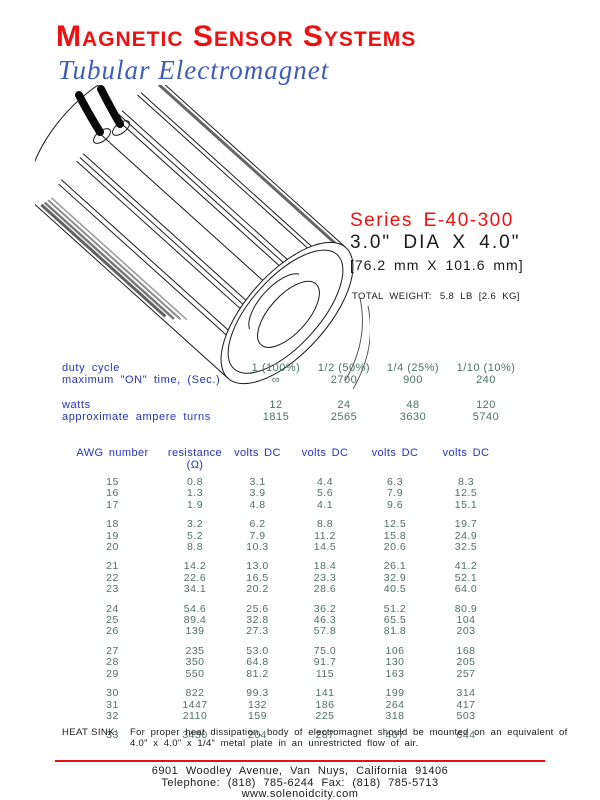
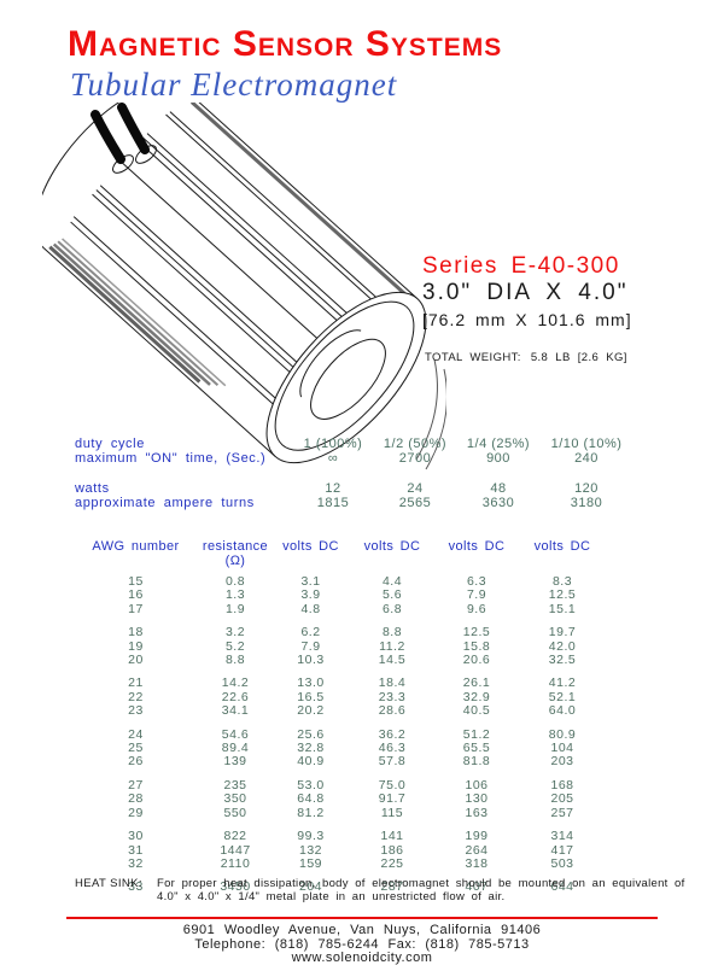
  Magnetic Sensor Systems
  Tubular Electromagnet
  Series E-40-300
  3.0" DIA X 4.0"
  [76.2 mm X 101.6 mm]
  TOTAL WEIGHT: 5.8 LB [2.6 KG]
  duty cycle
  1 (100%)
  1/2 (50%)
  1/4 (25%)
  1/10 (10%)
  maximum "ON" time, (Sec.)
  ∞
  2700
  900
  240
  watts
  12
  24
  48
  120
  approximate ampere turns
  1815
  2565
  3630
- 5740
+ 3180
  AWG number
  resistance (Ω)
  volts DC
  volts DC
  volts DC
  volts DC
  15
  0.8
  3.1
  4.4
  6.3
  8.3
  16
  1.3
  3.9
  5.6
  7.9
  12.5
  17
  1.9
  4.8
- 4.1
+ 6.8
  9.6
  15.1
  18
  3.2
  6.2
  8.8
  12.5
  19.7
  19
  5.2
  7.9
  11.2
  15.8
- 24.9
+ 42.0
  20
  8.8
  10.3
  14.5
  20.6
  32.5
  21
  14.2
  13.0
  18.4
  26.1
  41.2
  22
  22.6
  16.5
  23.3
  32.9
  52.1
  23
  34.1
  20.2
  28.6
  40.5
  64.0
  24
  54.6
  25.6
  36.2
  51.2
  80.9
  25
  89.4
  32.8
  46.3
  65.5
  104
  26
  139
- 27.3
+ 40.9
  57.8
  81.8
  203
  27
  235
  53.0
  75.0
  106
  168
  28
  350
  64.8
  91.7
  130
  205
  29
  550
  81.2
  115
  163
  257
  30
  822
  99.3
  141
  199
  314
  31
  1447
  132
  186
  264
  417
  32
  2110
  159
  225
  318
  503
  33
  3450
  204
  287
  407
  644
  HEAT SINK:
  For proper heat dissipation, body of electromagnet should be mounted on an equivalent of
  4.0" x 4.0" x 1/4" metal plate in an unrestricted flow of air.
  6901 Woodley Avenue, Van Nuys, California 91406
  Telephone: (818) 785-6244 Fax: (818) 785-5713
  www.solenoidcity.com
